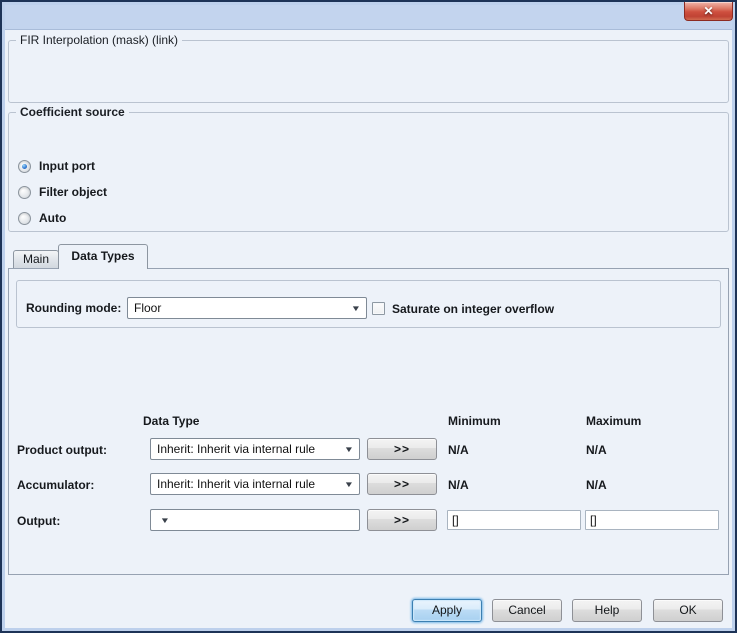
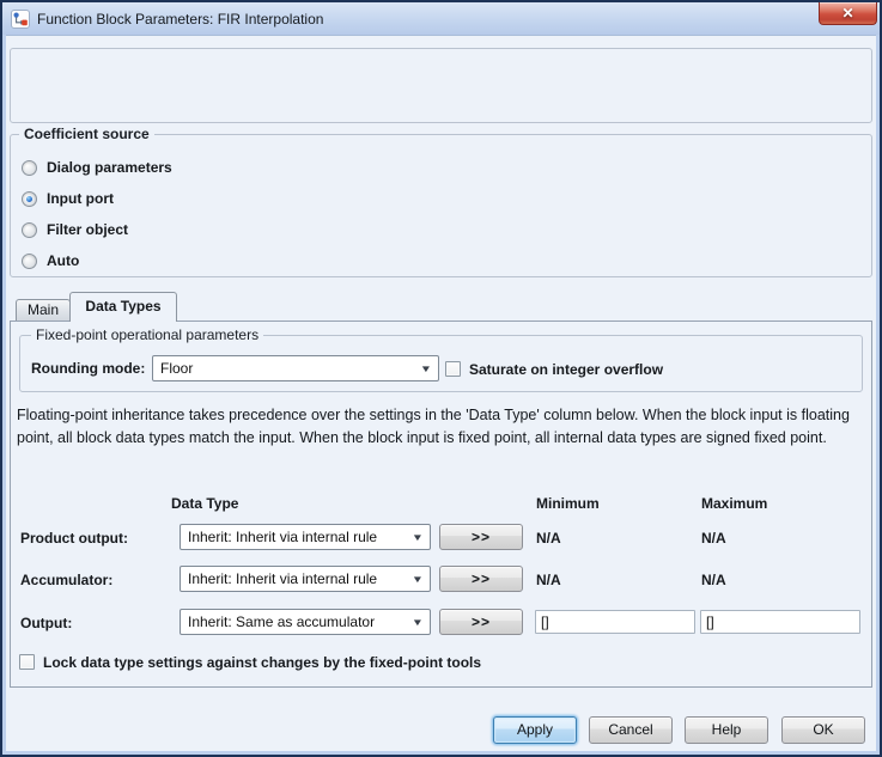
+ Function Block Parameters: FIR Interpolation
  ✕
- FIR Interpolation (mask) (link)
  Coefficient source
+ Dialog parameters
  Input port
  Filter object
  Auto
  Main
  Data Types
+ Fixed-point operational parameters
  Rounding mode:
  Floor
  ▼
  Saturate on integer overflow
+ Floating-point inheritance takes precedence over the settings in the 'Data Type' column below. When the block input is floating point, all block data types match the input. When the block input is fixed point, all internal data types are signed fixed point.
  Data Type
  Minimum
  Maximum
  Product output:
  Inherit: Inherit via internal rule
  ▼
  >>
  N/A
  N/A
  Accumulator:
  Inherit: Inherit via internal rule
  ▼
  >>
  N/A
  N/A
  Output:
+ Inherit: Same as accumulator
  ▼
  >>
  []
  []
+ Lock data type settings against changes by the fixed-point tools
  Apply
  Cancel
  Help
  OK
